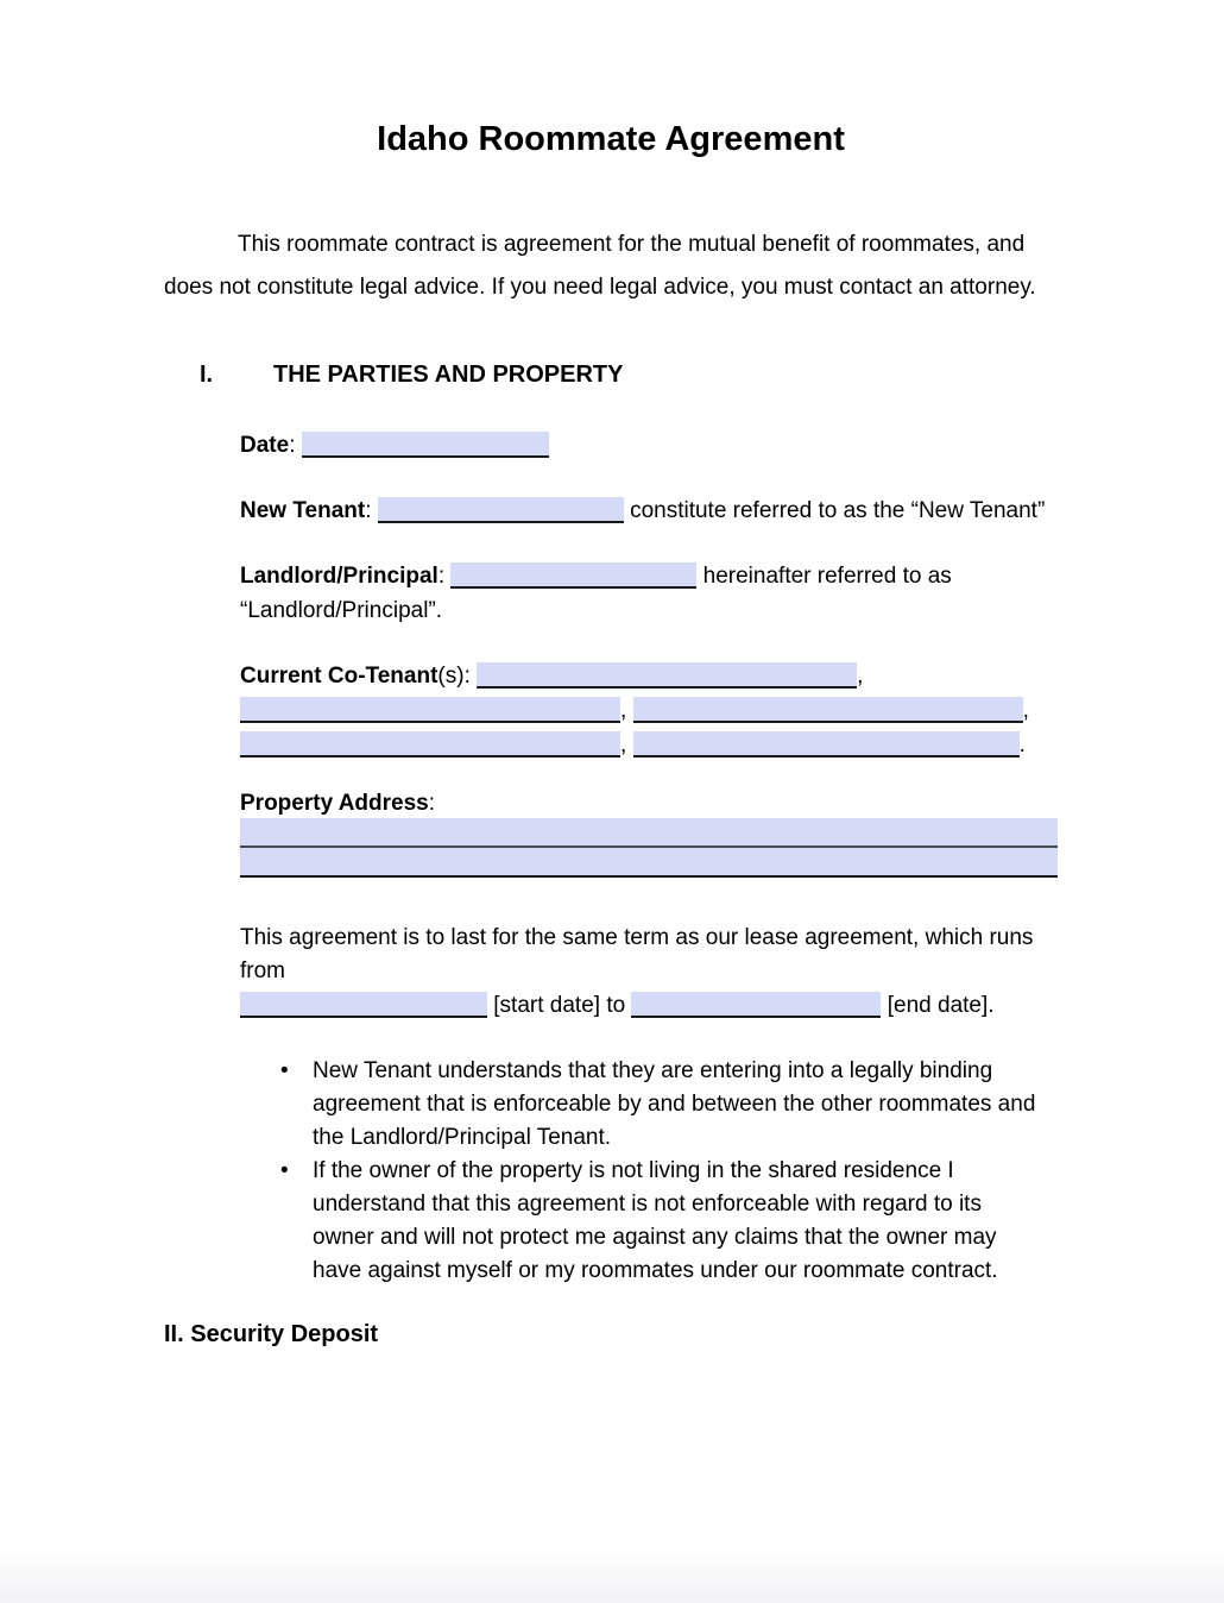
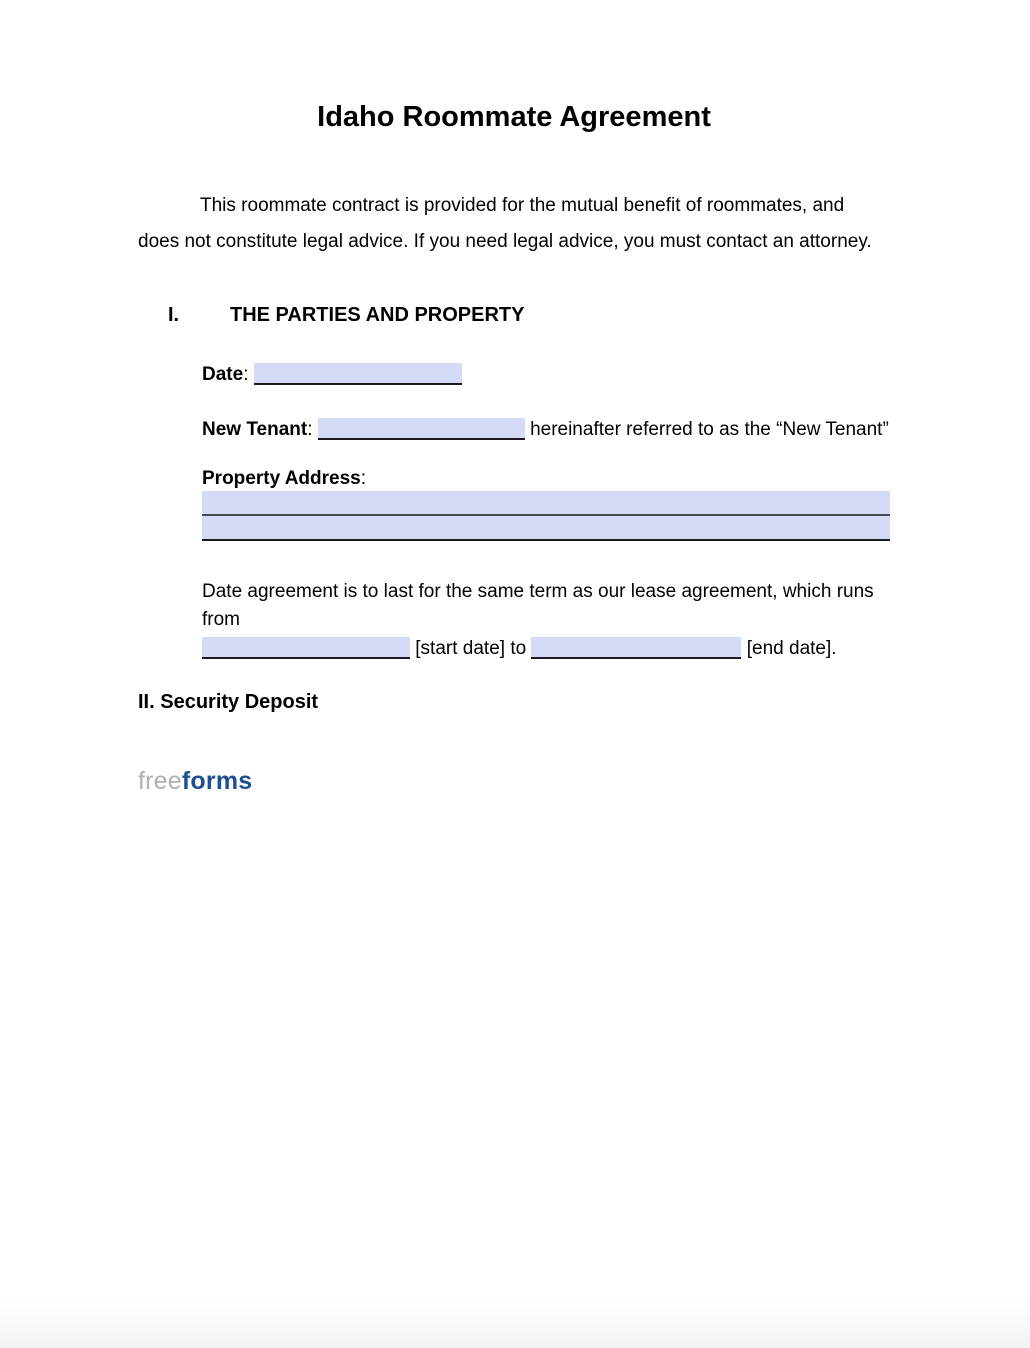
  Idaho Roommate Agreement
- This roommate contract is agreement for the mutual benefit of roommates, and does not constitute legal advice. If you need legal advice, you must contact an attorney.
+ This roommate contract is provided for the mutual benefit of roommates, and does not constitute legal advice. If you need legal advice, you must contact an attorney.
  I.
  THE PARTIES AND PROPERTY
  Date:
- New Tenant: constitute referred to as the “New Tenant”
+ New Tenant: hereinafter referred to as the “New Tenant”
- Landlord/Principal: hereinafter referred to as “Landlord/Principal”.
- Current Co-Tenant(s): ,
- , ,
- , .
  Property Address:
- This agreement is to last for the same term as our lease agreement, which runs from
+ Date agreement is to last for the same term as our lease agreement, which runs from
  [start date] to [end date].
- New Tenant understands that they are entering into a legally binding agreement that is enforceable by and between the other roommates and the Landlord/Principal Tenant.
- If the owner of the property is not living in the shared residence I understand that this agreement is not enforceable with regard to its owner and will not protect me against any claims that the owner may have against myself or my roommates under our roommate contract.
  II. Security Deposit
+ freeforms
